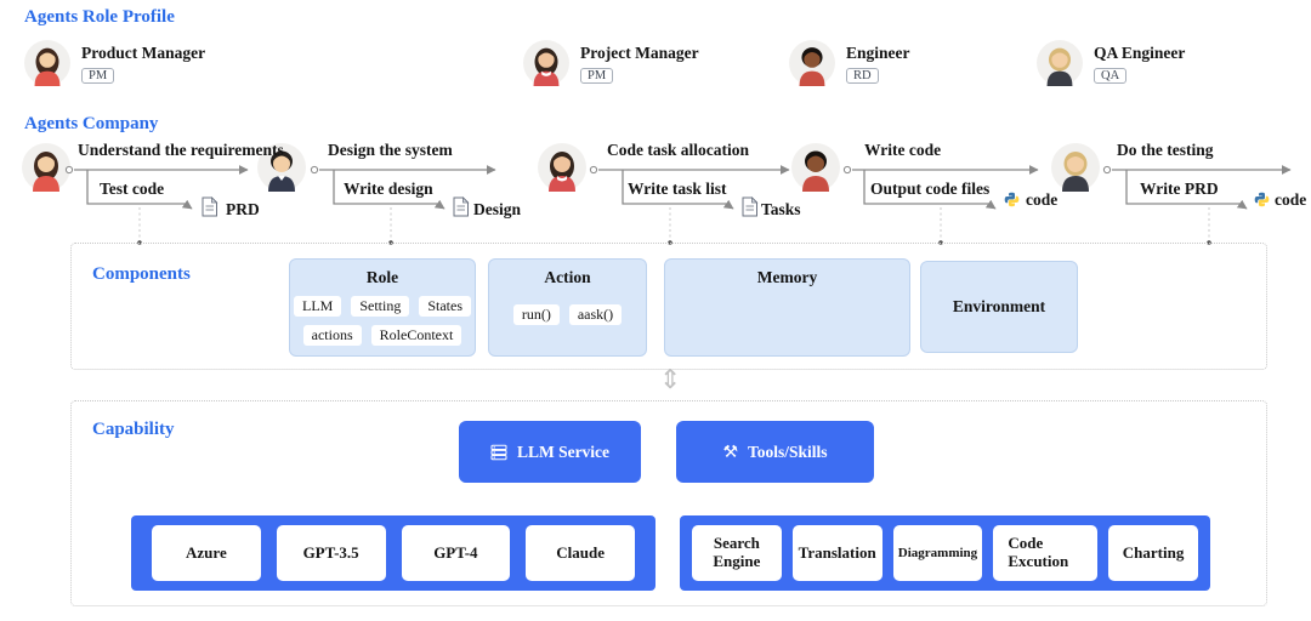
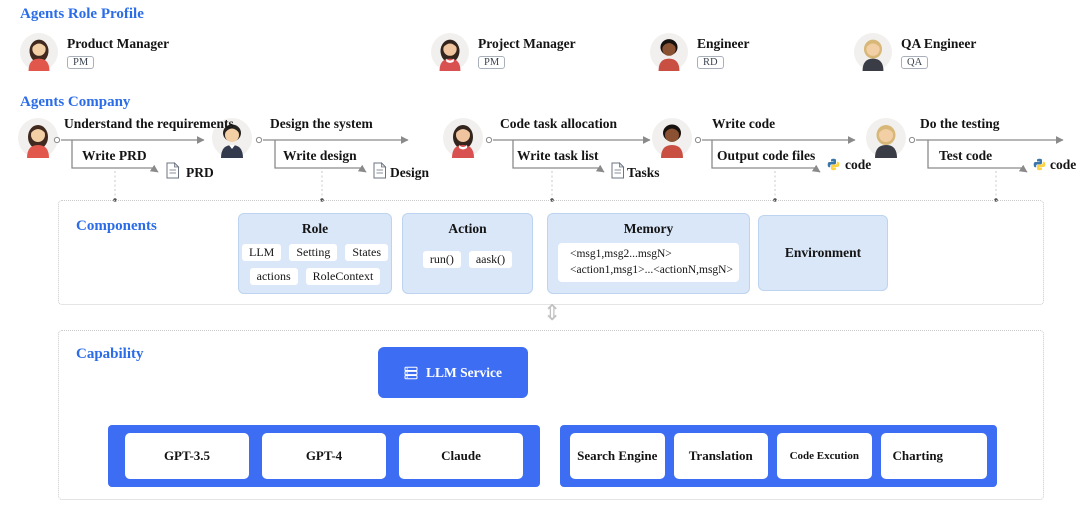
  Agents Role Profile
  Agents Company
  Product Manager
  PM
  Project Manager
  PM
  Engineer
  RD
  QA Engineer
  QA
  Understand the requirements
  Design the system
  Code task allocation
  Write code
  Do the testing
- Test code
+ Write PRD
  Write design
  Write task list
  Output code files
- Write PRD
+ Test code
  PRD
  Design
  Tasks
  code
  code
  Components
  Role
  LLM
  Setting
  States
  actions
  RoleContext
  Action
  run()
  aask()
  Memory
+ <msg1,msg2...msgN>
+ <action1,msg1>...<actionN,msgN>
  Environment
  ⇕
  Capability
  LLM Service
- ⚒
- Tools/Skills
- Azure
  GPT-3.5
  GPT-4
  Claude
  Search Engine
  Translation
- Diagramming
  Code Excution
  Charting
